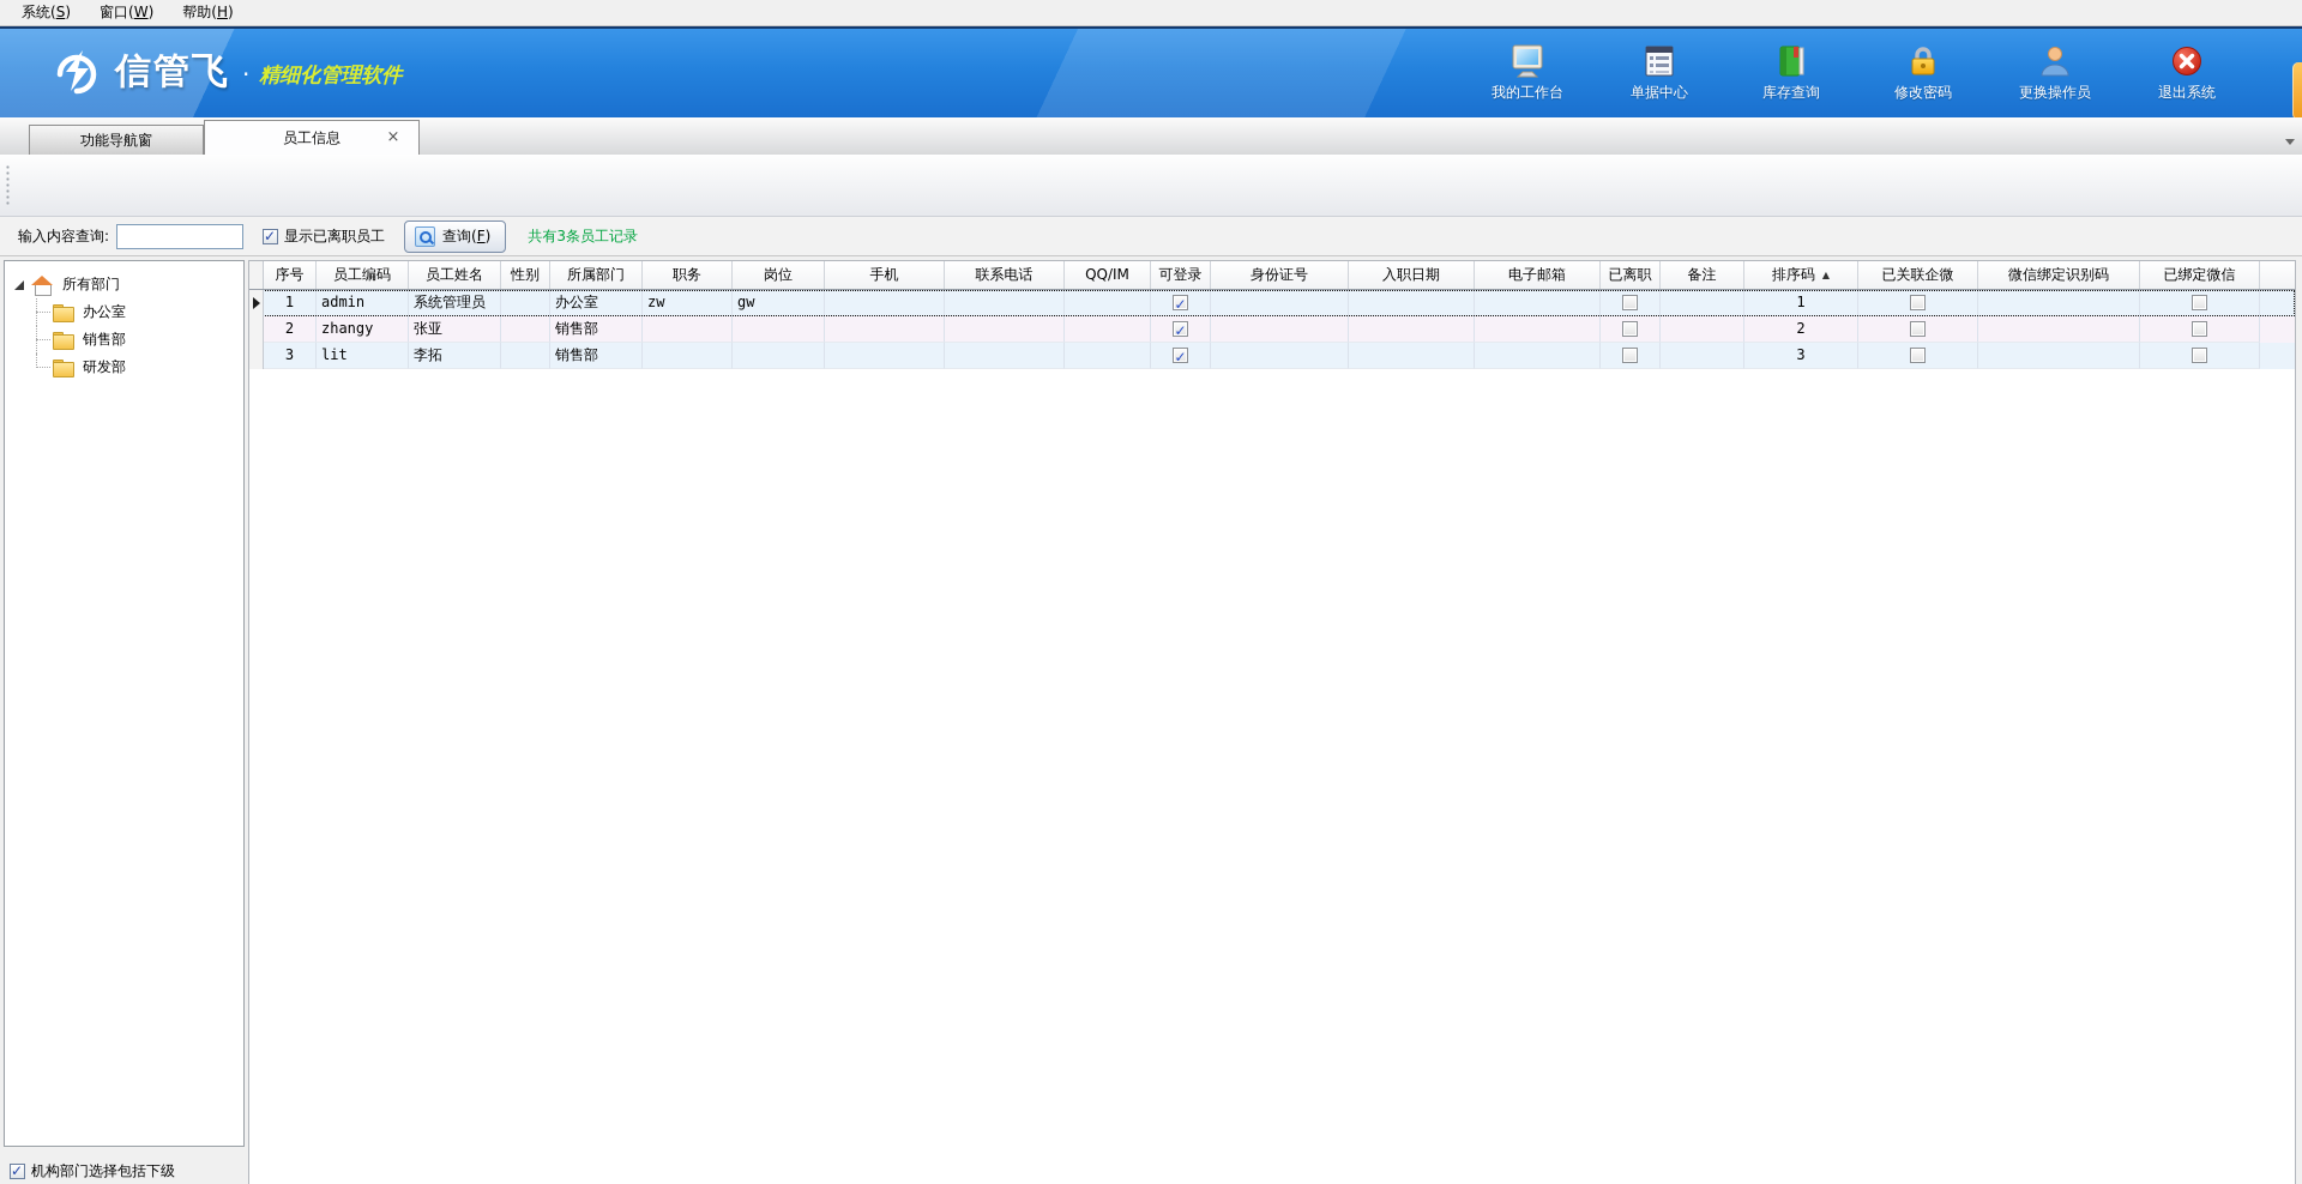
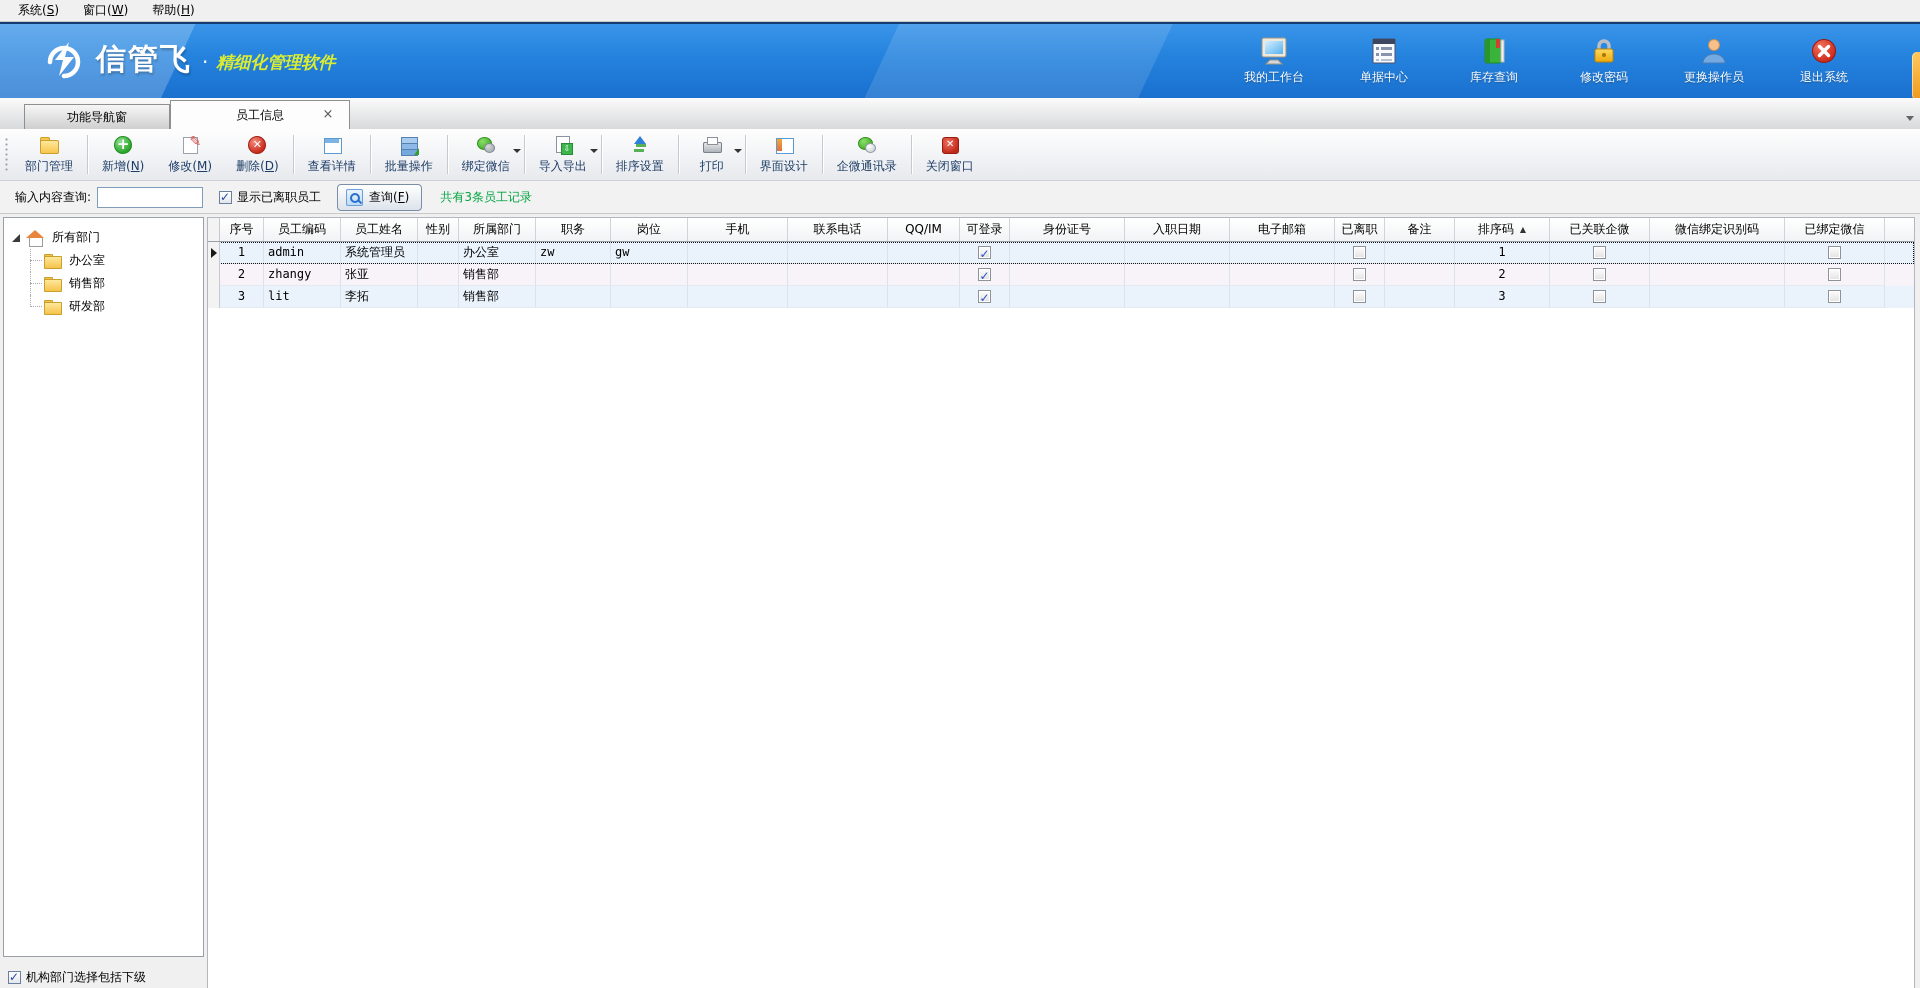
  系统(S)
  窗口(W)
  帮助(H)
  信管飞
  ·
  精细化管理软件
  我的工作台
  单据中心
  库存查询
  修改密码
  更换操作员
  退出系统
  功能导航窗
  员工信息
  ×
+ 部门管理
+ 新增(N)
+ 修改(M)
+ 删除(D)
+ 查看详情
+ 批量操作
+ 绑定微信
+ 导入导出
+ 排序设置
+ 打印
+ 界面设计
+ 企微通讯录
+ 关闭窗口
  输入内容查询:
  显示已离职员工
  查询(F)
  共有3条员工记录
  所有部门
  办公室
  销售部
  研发部
  机构部门选择包括下级
  序号
  员工编码
  员工姓名
  性别
  所属部门
  职务
  岗位
  手机
  联系电话
  QQ/IM
  可登录
  身份证号
  入职日期
  电子邮箱
  已离职
  备注
  排序码 ▲
  已关联企微
  微信绑定识别码
  已绑定微信
  1
  admin
  系统管理员
  办公室
  zw
  gw
  1
  2
  zhangy
  张亚
  销售部
  2
  3
  lit
  李拓
  销售部
  3
